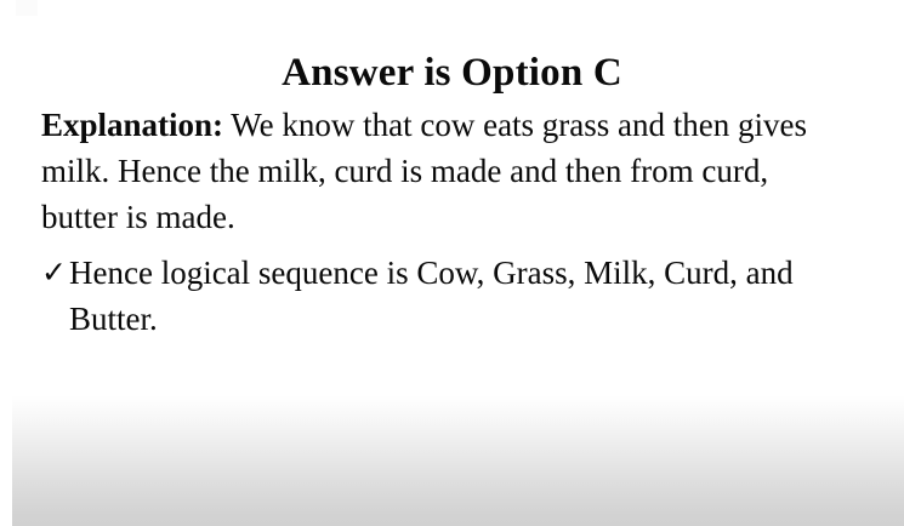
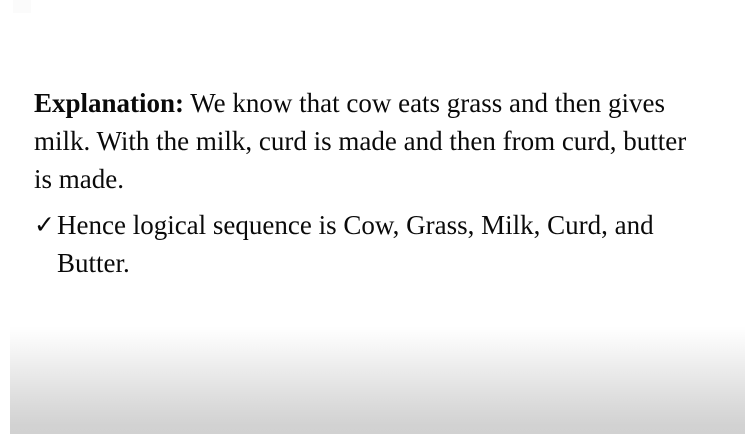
- Answer is Option C
- Explanation: We know that cow eats grass and then gives milk. Hence the milk, curd is made and then from curd, butter is made.
+ Explanation: We know that cow eats grass and then gives milk. With the milk, curd is made and then from curd, butter is made.
  ✓
  Hence logical sequence is Cow, Grass, Milk, Curd, and Butter.
